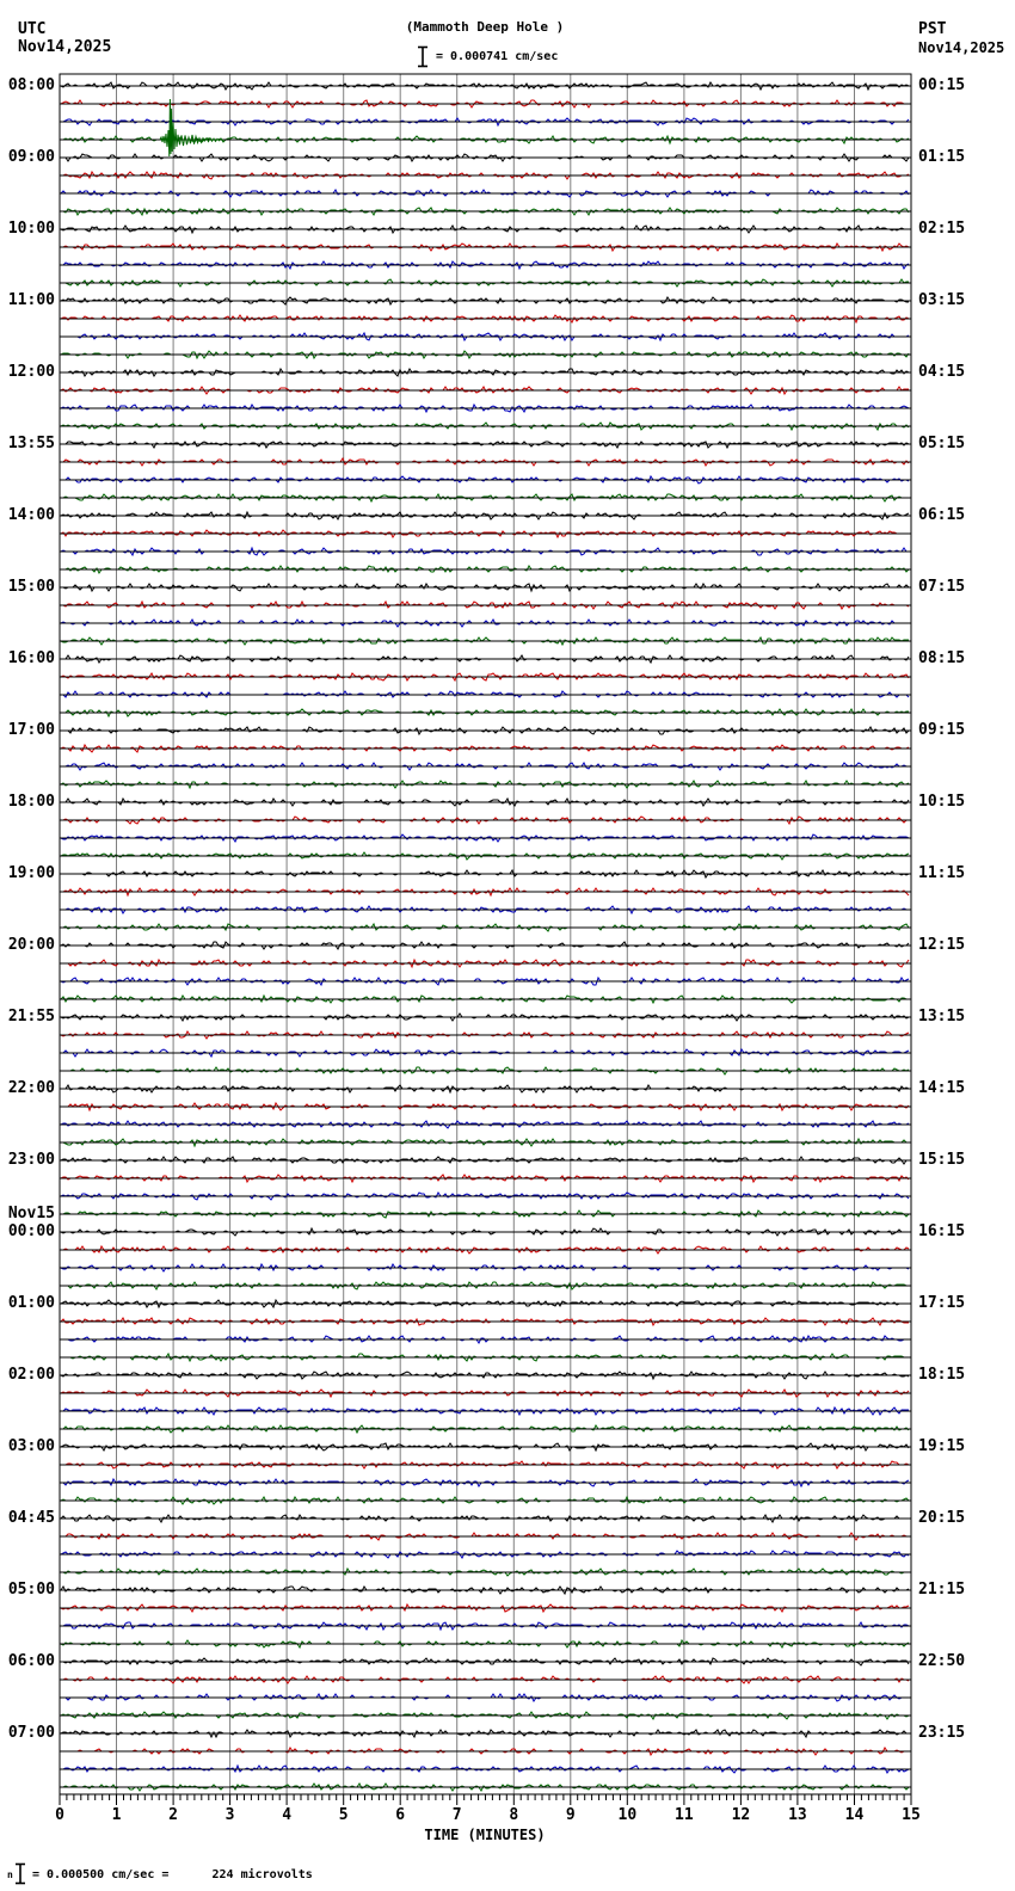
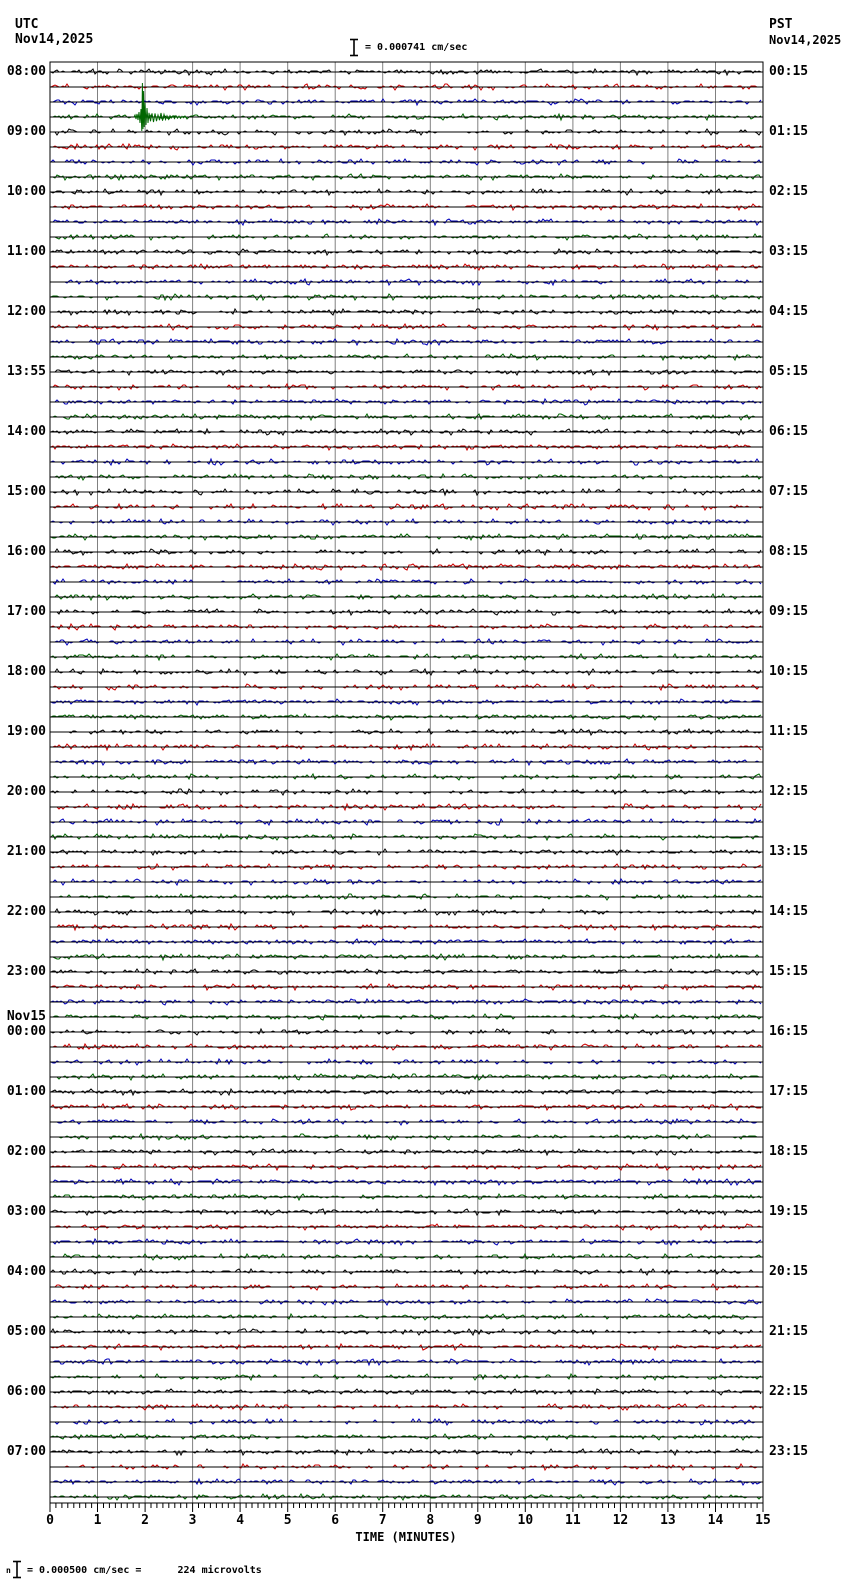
- (Mammoth Deep Hole )
  UTC
  Nov14,2025
  PST
  Nov14,2025
  = 0.000741 cm/sec
  08:00
  09:00
  10:00
  11:00
  12:00
  13:55
  14:00
  15:00
  16:00
  17:00
  18:00
  19:00
  20:00
- 21:55
+ 21:00
  22:00
  23:00
  Nov15
  00:00
  01:00
  02:00
  03:00
- 04:45
+ 04:00
  05:00
  06:00
  07:00
  00:15
  01:15
  02:15
  03:15
  04:15
  05:15
  06:15
  07:15
  08:15
  09:15
  10:15
  11:15
  12:15
  13:15
  14:15
  15:15
  16:15
  17:15
  18:15
  19:15
  20:15
  21:15
- 22:50
+ 22:15
  23:15
  0
  1
  2
  3
  4
  5
  6
  7
  8
  9
  10
  11
  12
  13
  14
  15
  TIME (MINUTES)
  n
  = 0.000500 cm/sec = 224 microvolts
